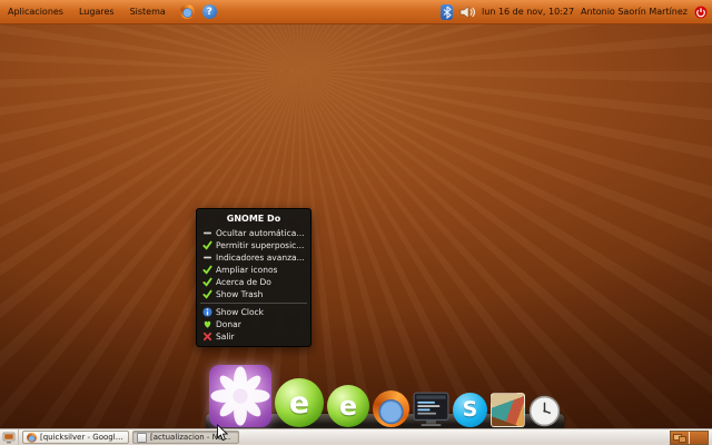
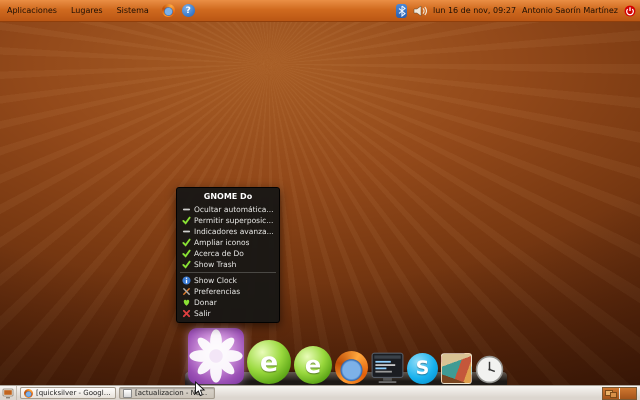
  Aplicaciones
  Lugares
  Sistema
  ?
- lun 16 de nov, 10:27
+ lun 16 de nov, 09:27
  Antonio Saorín Martínez
  GNOME Do
  Ocultar automática...
  Permitir superposic...
  Indicadores avanza...
  Ampliar iconos
  Acerca de Do
  Show Trash
  Show Clock
+ Preferencias
  Donar
  Salir
  e
  e
  S
  [quicksilver - Google
  [actualizacion - Nau...
